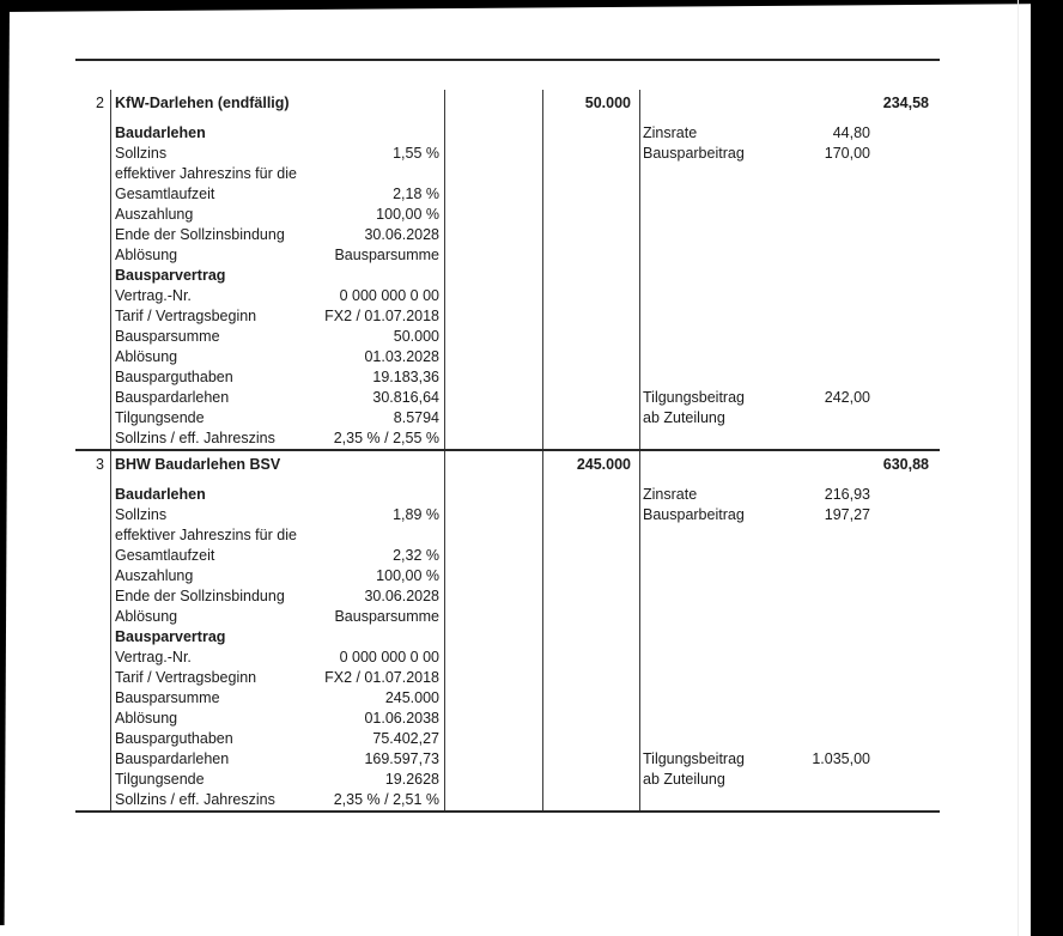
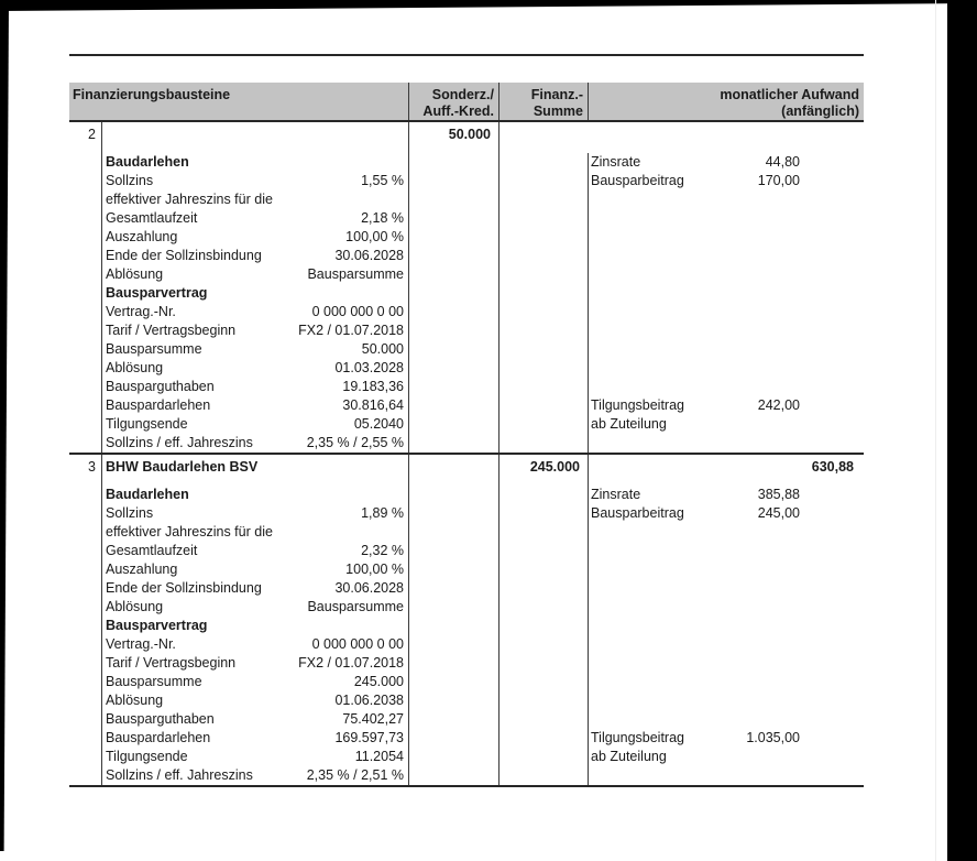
+ Finanzierungsbausteine
+ Sonderz./
+ Auff.-Kred.
+ Finanz.-
+ Summe
+ monatlicher Aufwand
+ (anfänglich)
  2
- KfW-Darlehen (endfällig)
  50.000
- 234,58
  Baudarlehen
  Zinsrate
  44,80
  Sollzins
  1,55 %
  Bausparbeitrag
  170,00
  effektiver Jahreszins für die
  Gesamtlaufzeit
  2,18 %
  Auszahlung
  100,00 %
  Ende der Sollzinsbindung
  30.06.2028
  Ablösung
  Bausparsumme
  Bausparvertrag
  Vertrag.-Nr.
  0 000 000 0 00
  Tarif / Vertragsbeginn
  FX2 / 01.07.2018
  Bausparsumme
  50.000
  Ablösung
  01.03.2028
  Bausparguthaben
  19.183,36
  Bauspardarlehen
  30.816,64
  Tilgungsbeitrag
  242,00
  Tilgungsende
- 8.5794
+ 05.2040
  ab Zuteilung
  Sollzins / eff. Jahreszins
  2,35 % / 2,55 %
  3
  BHW Baudarlehen BSV
  245.000
  630,88
  Baudarlehen
  Zinsrate
- 216,93
+ 385,88
  Sollzins
  1,89 %
  Bausparbeitrag
- 197,27
+ 245,00
  effektiver Jahreszins für die
  Gesamtlaufzeit
  2,32 %
  Auszahlung
  100,00 %
  Ende der Sollzinsbindung
  30.06.2028
  Ablösung
  Bausparsumme
  Bausparvertrag
  Vertrag.-Nr.
  0 000 000 0 00
  Tarif / Vertragsbeginn
  FX2 / 01.07.2018
  Bausparsumme
  245.000
  Ablösung
  01.06.2038
  Bausparguthaben
  75.402,27
  Bauspardarlehen
  169.597,73
  Tilgungsbeitrag
  1.035,00
  Tilgungsende
- 19.2628
+ 11.2054
  ab Zuteilung
  Sollzins / eff. Jahreszins
  2,35 % / 2,51 %
